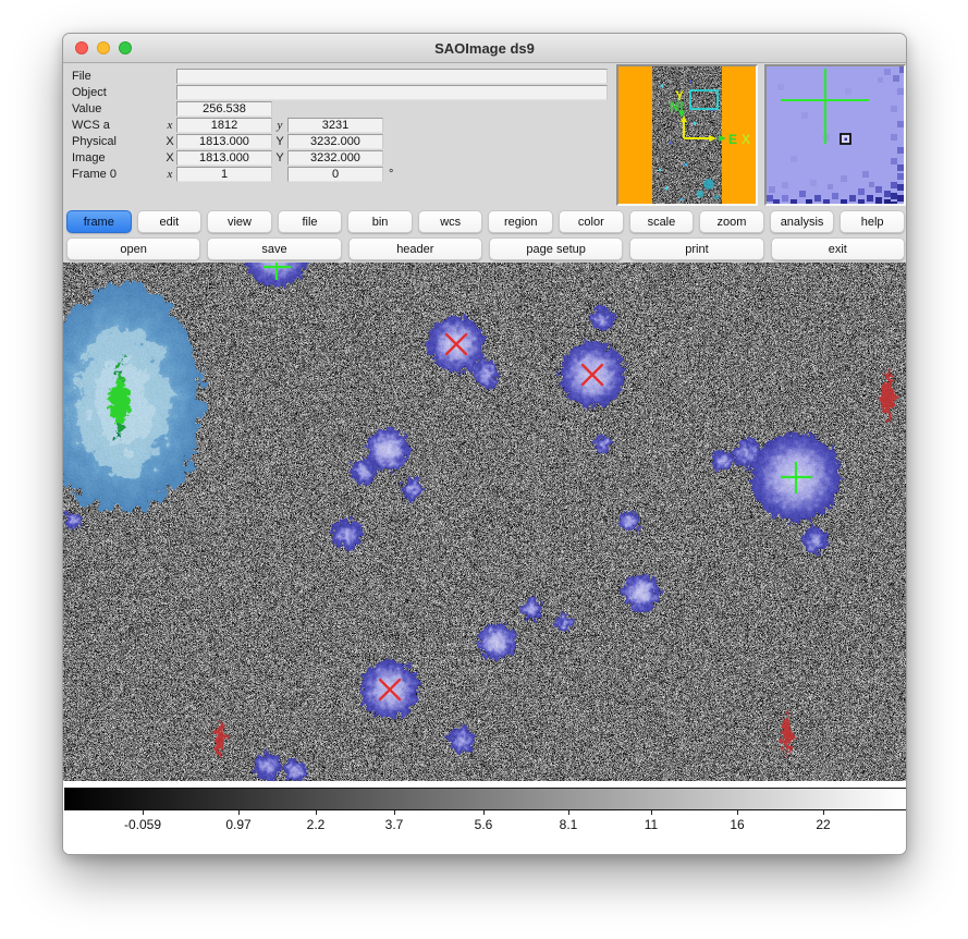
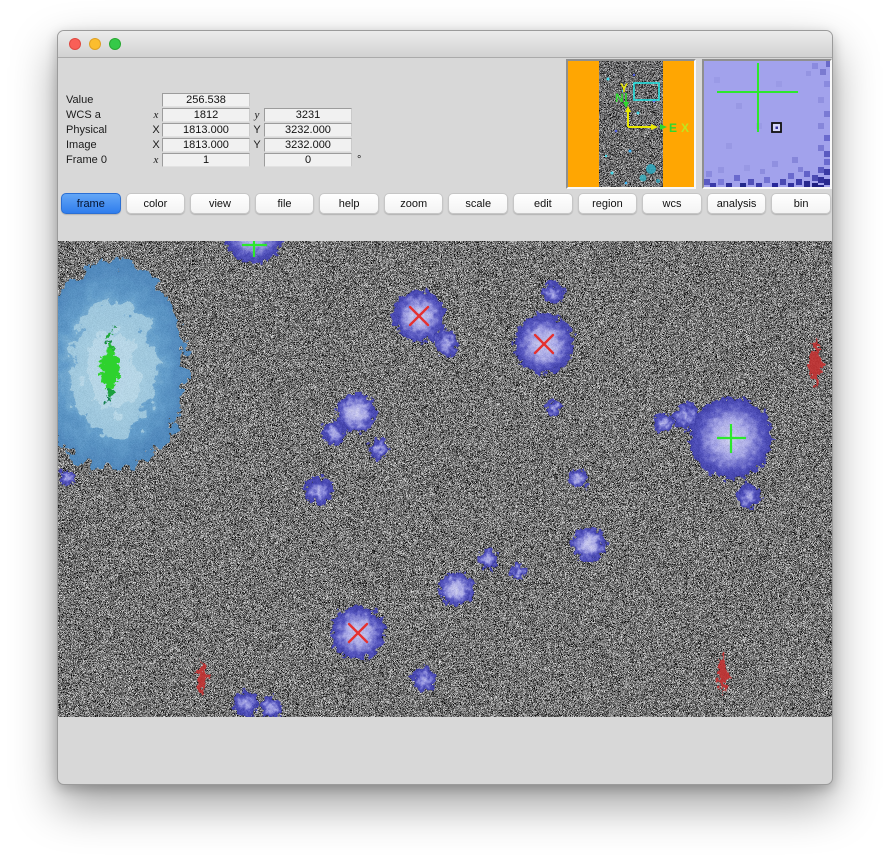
- SAOImage ds9
- File
- Object
  Value
  256.538
  WCS a
  x
  1812
  y
  3231
  Physical
  X
  1813.000
  Y
  3232.000
  Image
  X
  1813.000
  Y
  3232.000
  Frame 0
  x
  1
  0
  °
  Y
  N
  E
  X
  frame
- edit
+ color
  view
  file
- bin
+ help
- wcs
+ zoom
- region
+ scale
- color
+ edit
- scale
+ region
- zoom
+ wcs
  analysis
- help
+ bin
- open
- save
- header
- page setup
- print
- exit
- -0.059
- 0.97
- 2.2
- 3.7
- 5.6
- 8.1
- 11
- 16
- 22
